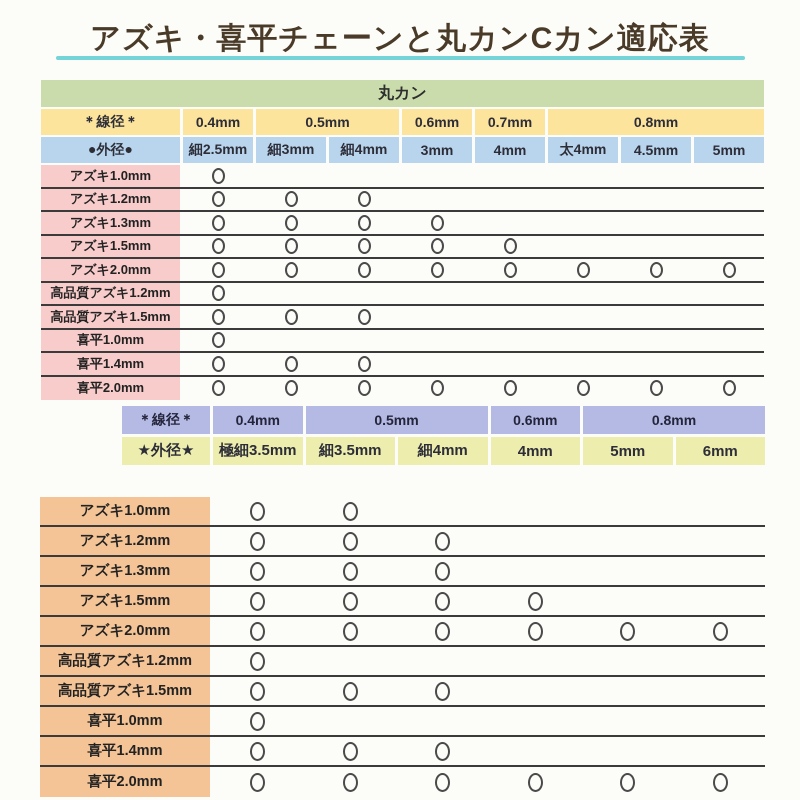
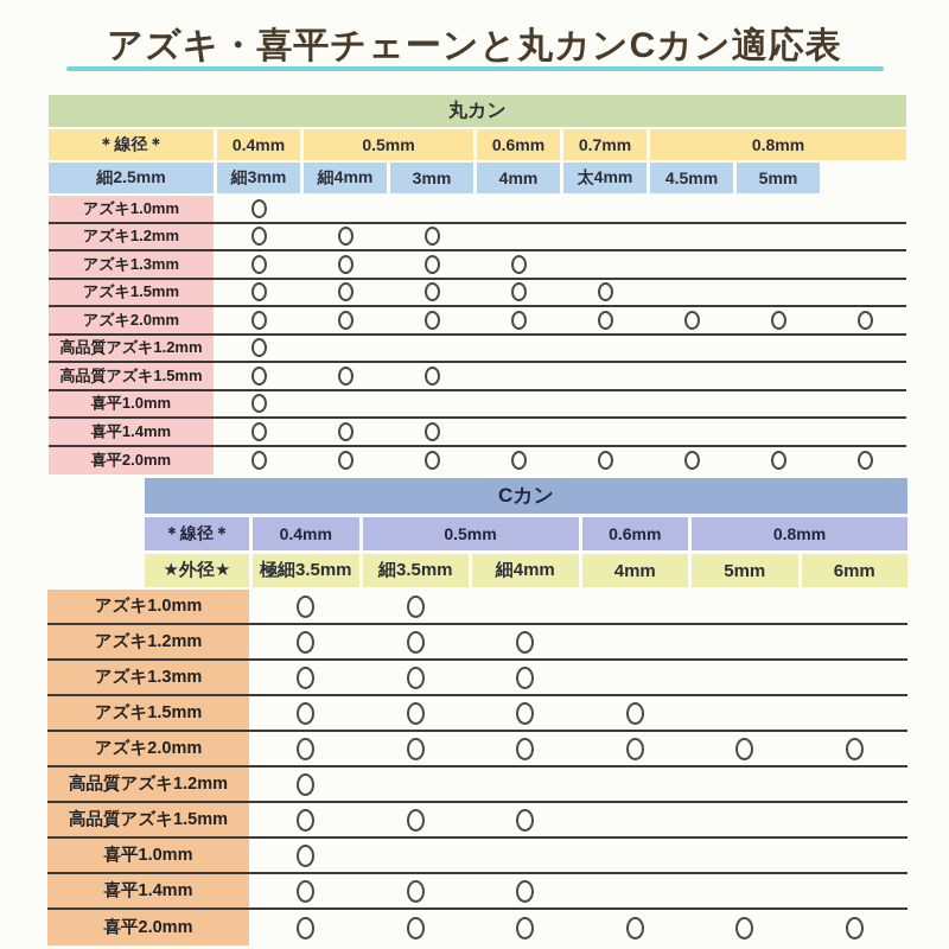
  アズキ・喜平チェーンと丸カンCカン適応表
  丸カン
  ＊線径＊
  0.4mm
  0.5mm
  0.6mm
  0.7mm
  0.8mm
- ●外径●
  細2.5mm
  細3mm
  細4mm
  3mm
  4mm
  太4mm
  4.5mm
  5mm
  アズキ1.0mm
  アズキ1.2mm
  アズキ1.3mm
  アズキ1.5mm
  アズキ2.0mm
  高品質アズキ1.2mm
  高品質アズキ1.5mm
  喜平1.0mm
  喜平1.4mm
  喜平2.0mm
+ Cカン
  ＊線径＊
  0.4mm
  0.5mm
  0.6mm
  0.8mm
  ★外径★
  極細3.5mm
  細3.5mm
  細4mm
  4mm
  5mm
  6mm
  アズキ1.0mm
  アズキ1.2mm
  アズキ1.3mm
  アズキ1.5mm
  アズキ2.0mm
  高品質アズキ1.2mm
  高品質アズキ1.5mm
  喜平1.0mm
  喜平1.4mm
  喜平2.0mm
